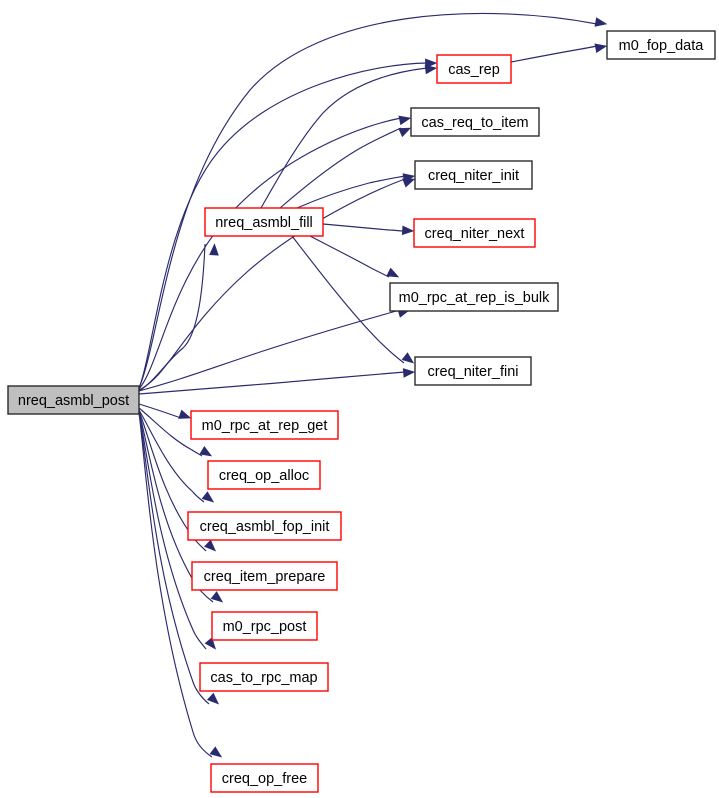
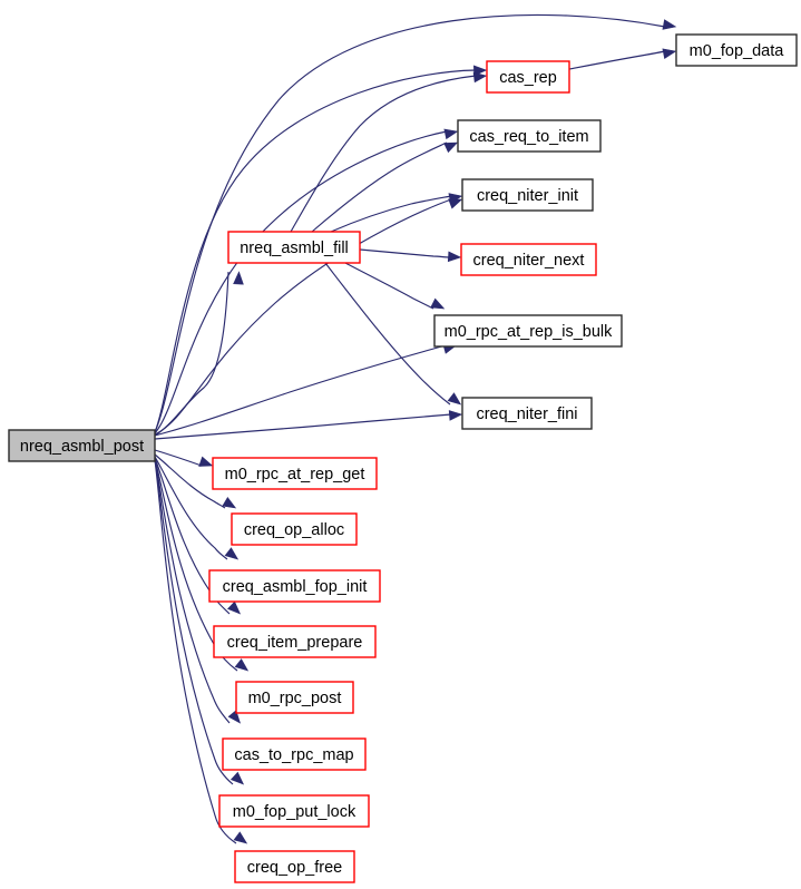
  nreq_asmbl_post
  m0_fop_data
  cas_rep
  cas_req_to_item
  creq_niter_init
  nreq_asmbl_fill
  creq_niter_next
  m0_rpc_at_rep_is_bulk
  creq_niter_fini
  m0_rpc_at_rep_get
  creq_op_alloc
  creq_asmbl_fop_init
  creq_item_prepare
  m0_rpc_post
  cas_to_rpc_map
+ m0_fop_put_lock
  creq_op_free
